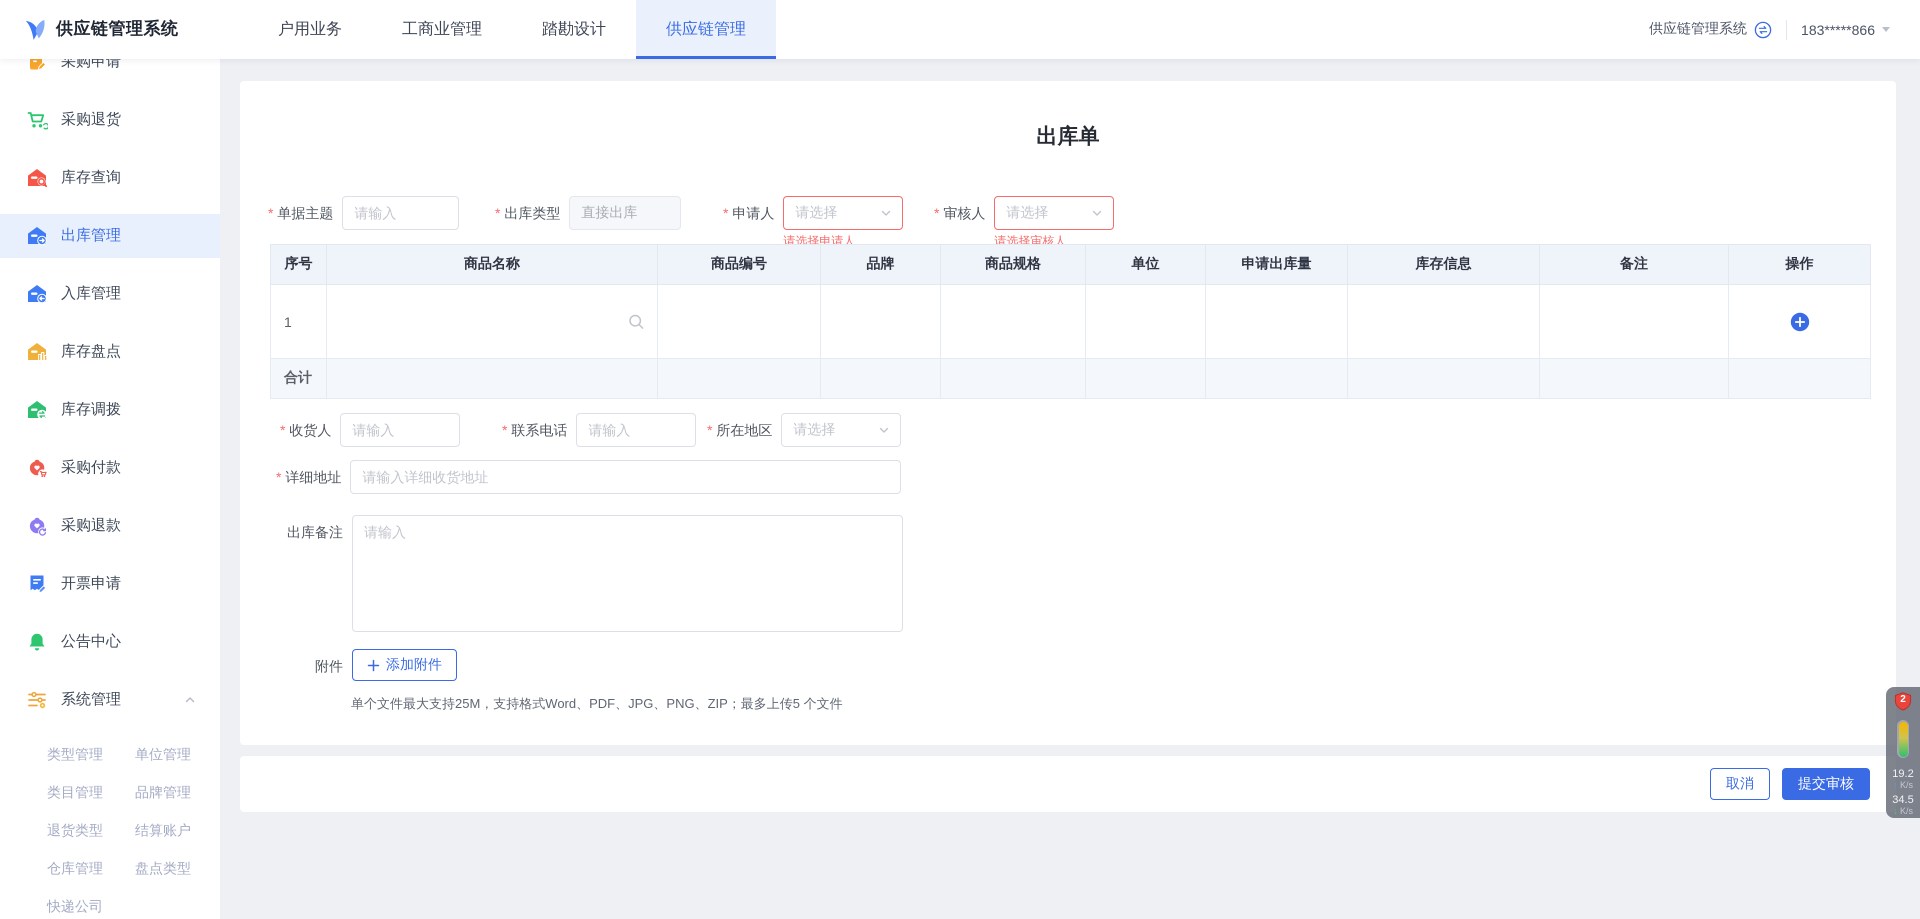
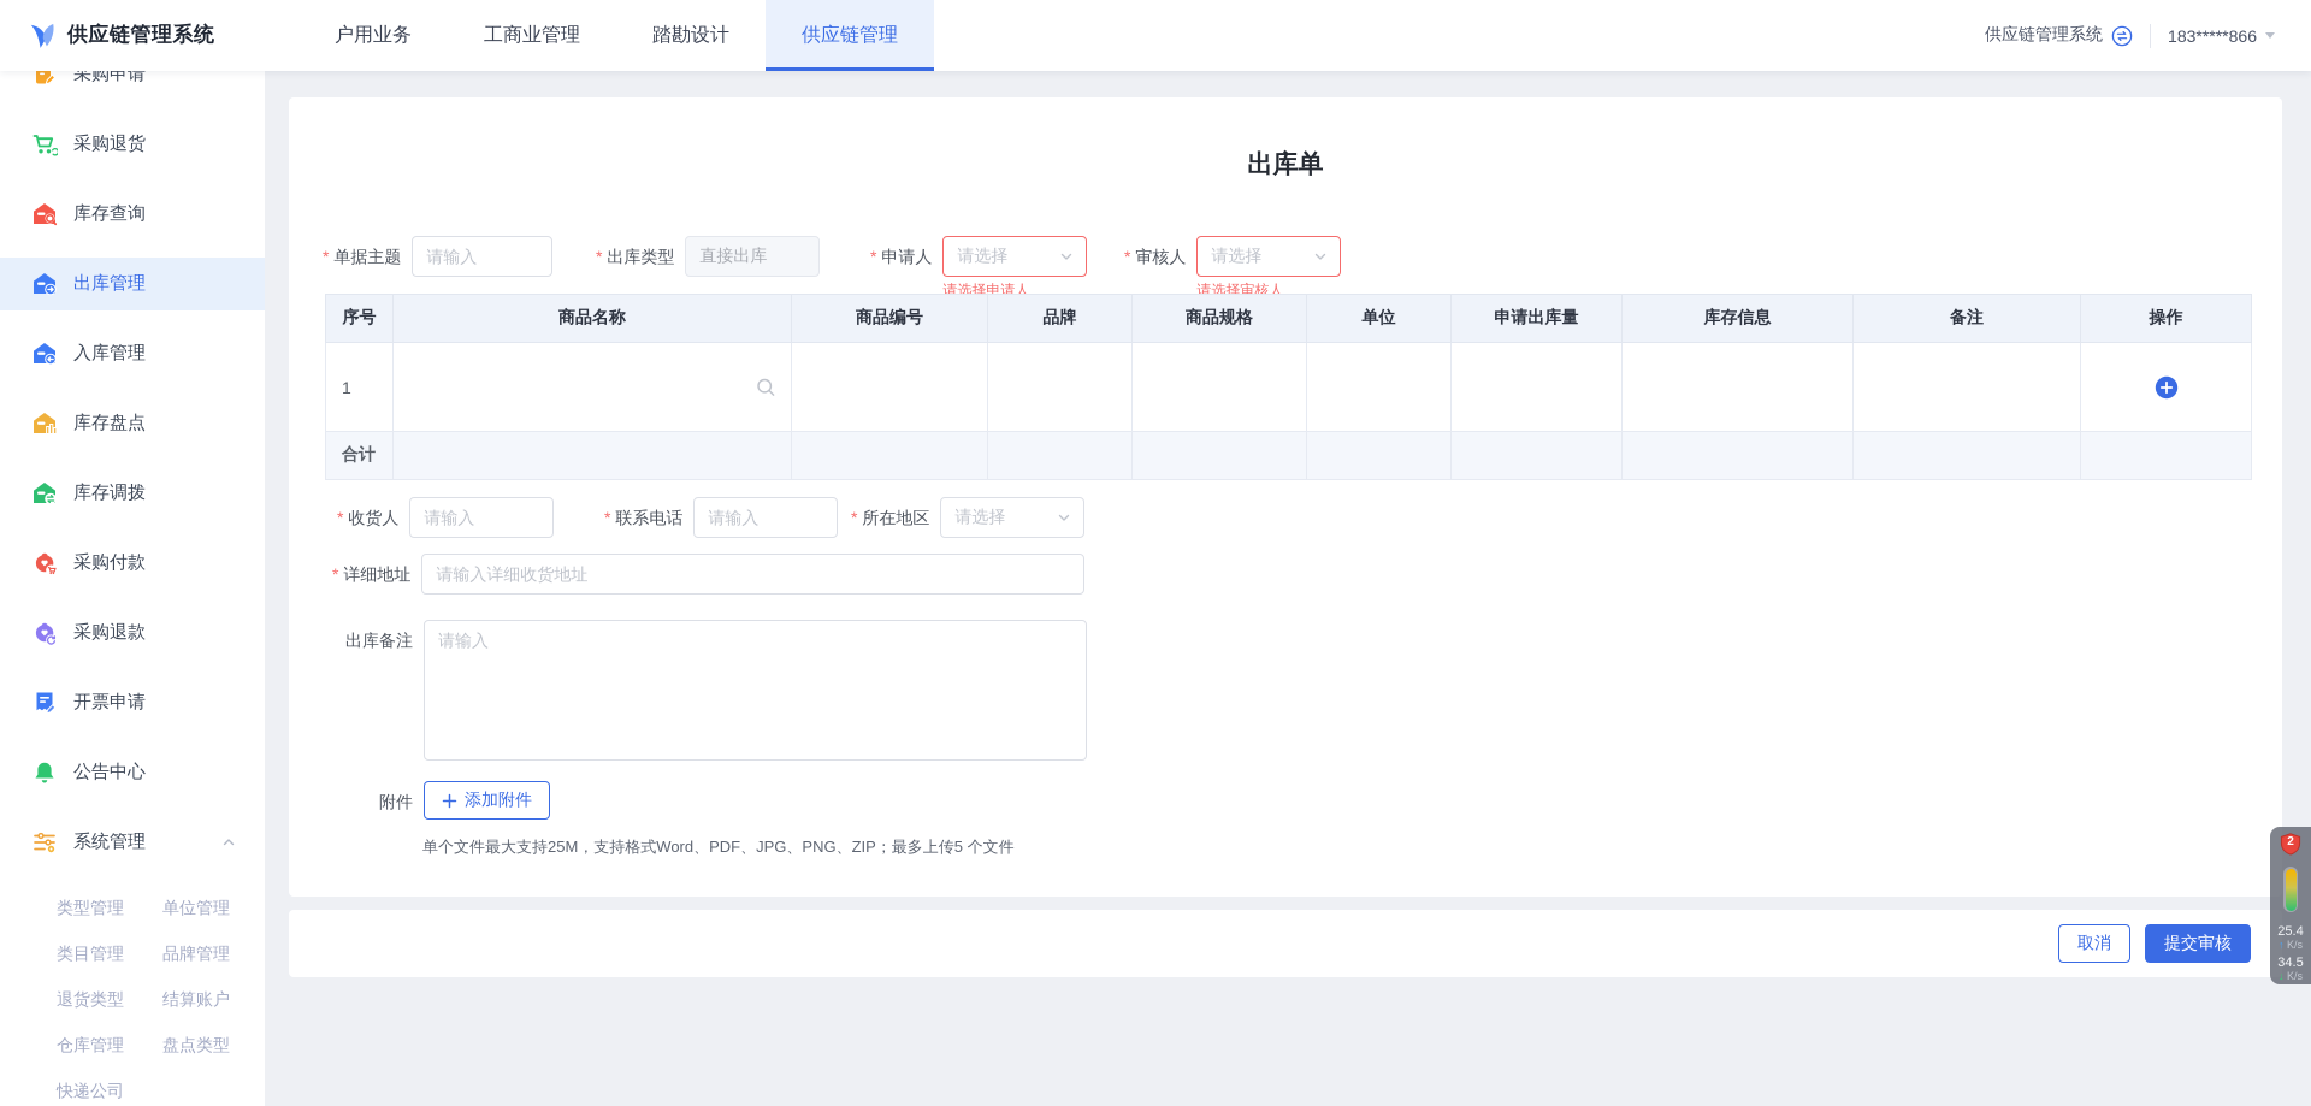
  供应链管理系统
  户用业务
  工商业管理
  踏勘设计
  供应链管理
  供应链管理系统
  183*****866
  采购申请
  采购退货
  库存查询
  出库管理
  入库管理
  库存盘点
  库存调拨
  采购付款
  采购退款
  开票申请
  公告中心
  系统管理
  类型管理
  单位管理
  类目管理
  品牌管理
  退货类型
  结算账户
  仓库管理
  盘点类型
  快递公司
  出库单
  单据主题
  请输入
  出库类型
  直接出库
  申请人
  请选择
  请选择申请人
  审核人
  请选择
  请选择审核人
  序号	商品名称	商品编号	品牌	商品规格	单位	申请出库量	库存信息	备注	操作
  1
  合计
  收货人
  请输入
  联系电话
  请输入
  所在地区
  请选择
  详细地址
  请输入详细收货地址
  出库备注
  请输入
  附件
  添加附件
  单个文件最大支持25M，支持格式Word、PDF、JPG、PNG、ZIP；最多上传5 个文件
  取消
  提交审核
  2
- 19.2
+ 25.4
  ↑ K/s
  34.5
  ↓ K/s
